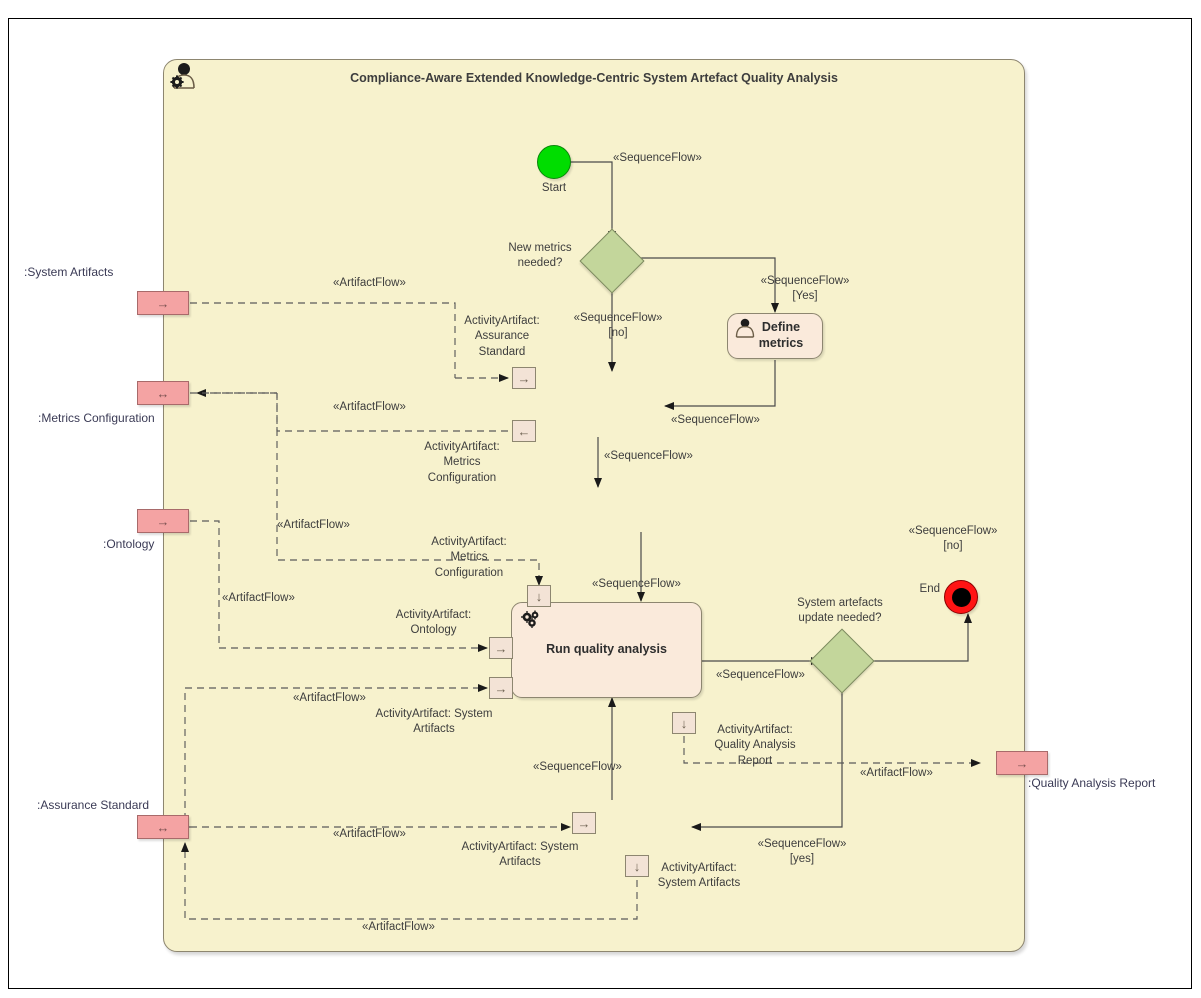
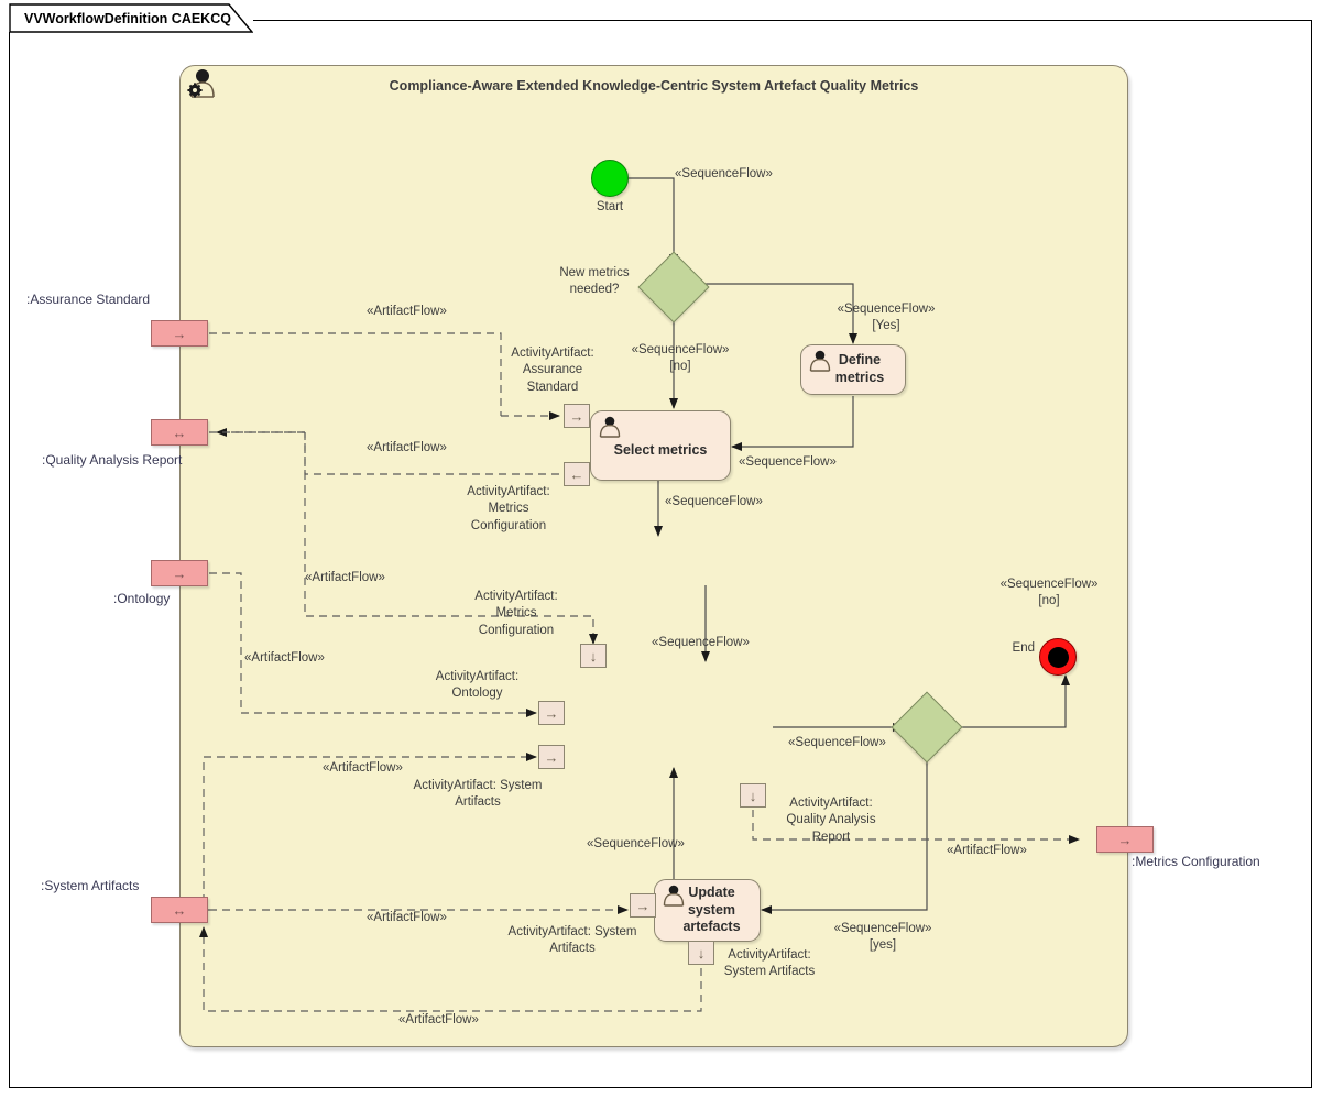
+ VVWorkflowDefinition CAEKCQ
- Compliance-Aware Extended Knowledge-Centric System Artefact Quality Analysis
+ Compliance-Aware Extended Knowledge-Centric System Artefact Quality Metrics
  Start
  New metrics
  needed?
  Define
  metrics
+ Select metrics
  →
  ←
- Run quality analysis
  ↓
  →
  →
  ↓
- System artefacts
- update needed?
  End
+ Update
+ system
+ artefacts
  →
  ↓
  →
- :System Artifacts
+ :Assurance Standard
  ↔
- :Metrics Configuration
+ :Quality Analysis Report
  →
  :Ontology
  ↔
- :Assurance Standard
+ :System Artifacts
  →
- :Quality Analysis Report
+ :Metrics Configuration
  «SequenceFlow»
  «SequenceFlow»
  [Yes]
  «SequenceFlow»
  [no]
  «SequenceFlow»
  «SequenceFlow»
  «SequenceFlow»
  «SequenceFlow»
  «SequenceFlow»
  [no]
  «SequenceFlow»
  [yes]
  «SequenceFlow»
  «ArtifactFlow»
  ActivityArtifact:
  Assurance
  Standard
  «ArtifactFlow»
  ActivityArtifact:
  Metrics
  Configuration
  «ArtifactFlow»
  ActivityArtifact:
  Metrics
  Configuration
  «ArtifactFlow»
  ActivityArtifact:
  Ontology
  «ArtifactFlow»
  ActivityArtifact: System
  Artifacts
  «ArtifactFlow»
  ActivityArtifact: System
  Artifacts
  «ArtifactFlow»
  ActivityArtifact:
  System Artifacts
  «ArtifactFlow»
  ActivityArtifact:
  Quality Analysis
  Report
